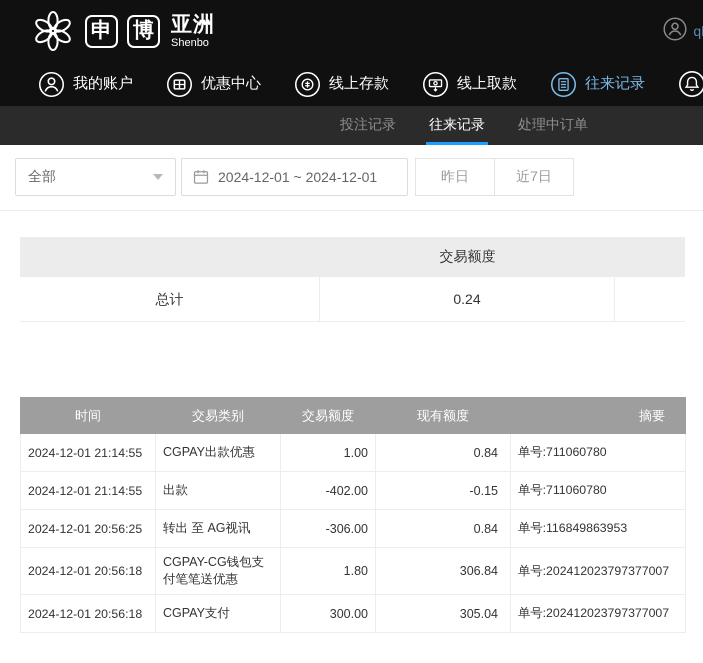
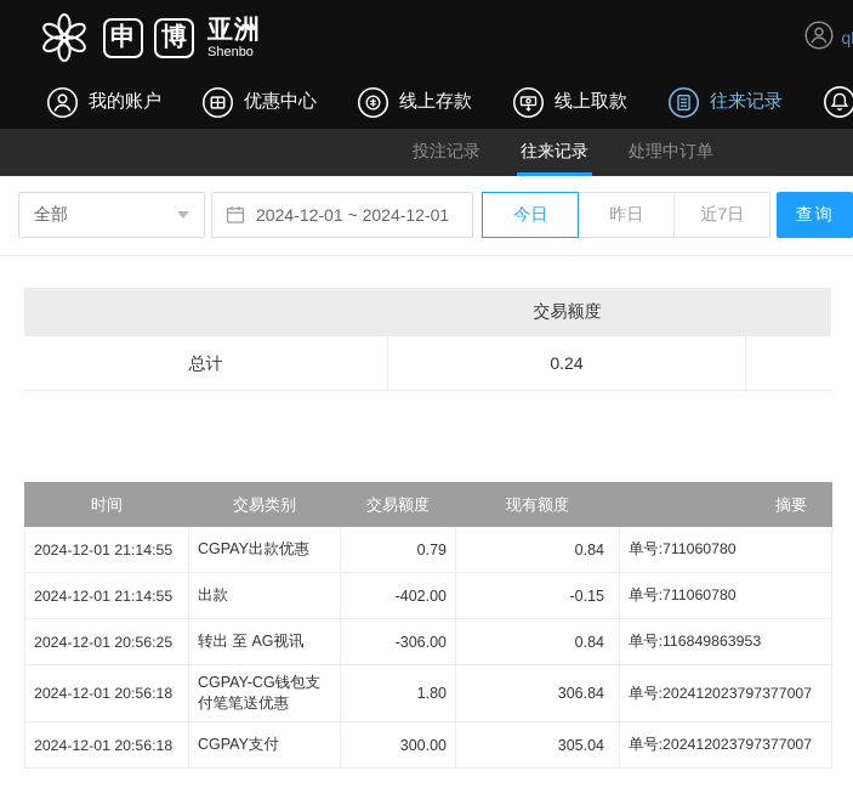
  申
  博
  亚洲
  Shenbo
  我的账户
  优惠中心
  线上存款
  线上取款
  往来记录
  投注记录
  往来记录
  处理中订单
  全部
  2024-12-01 ~ 2024-12-01
+ 今日
  昨日
  近7日
+ 查询
  交易额度
  总计
  0.24
  时间	交易类别	交易额度	现有额度	摘要
- 2024-12-01 21:14:55	CGPAY出款优惠	1.00	0.84	单号:711060780
+ 2024-12-01 21:14:55	CGPAY出款优惠	0.79	0.84	单号:711060780
  2024-12-01 21:14:55	出款	-402.00	-0.15	单号:711060780
  2024-12-01 20:56:25	转出 至 AG视讯	-306.00	0.84	单号:116849863953
  2024-12-01 20:56:18	CGPAY-CG钱包支付笔笔送优惠	1.80	306.84	单号:202412023797377007
  2024-12-01 20:56:18	CGPAY支付	300.00	305.04	单号:202412023797377007
